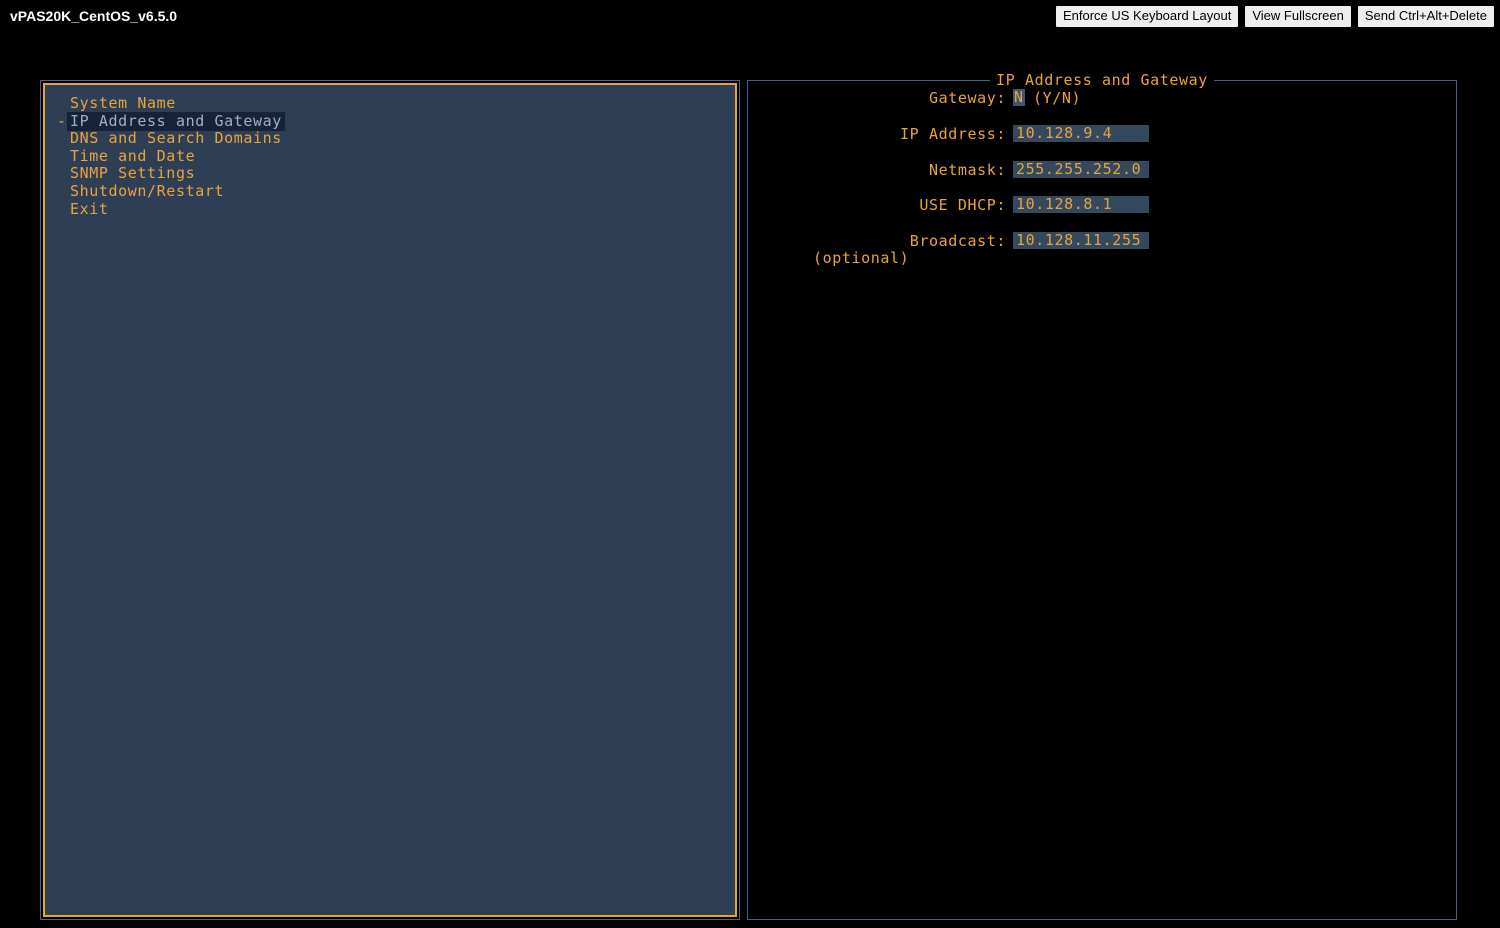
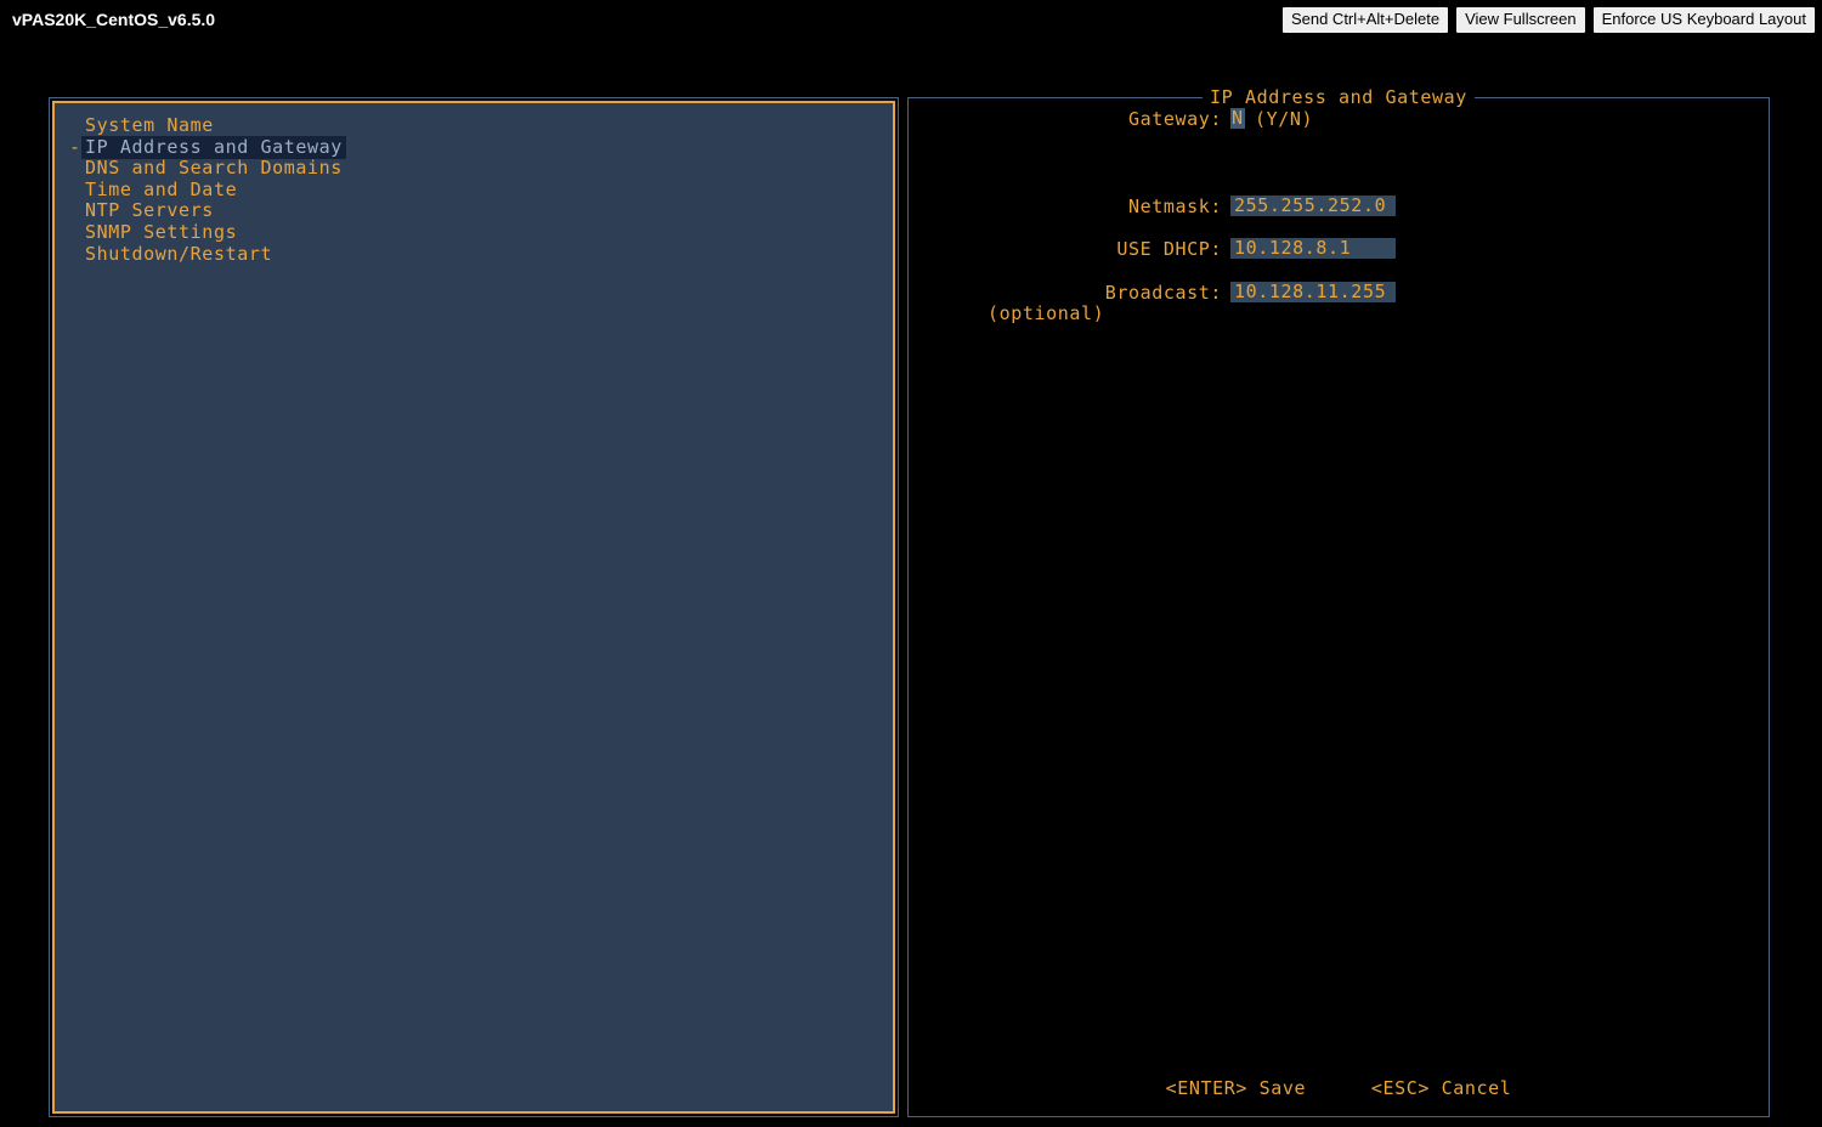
  vPAS20K_CentOS_v6.5.0
- Enforce US Keyboard Layout
+ Send Ctrl+Alt+Delete
  View Fullscreen
- Send Ctrl+Alt+Delete
+ Enforce US Keyboard Layout
  System Name
  -
  IP Address and Gateway
  DNS and Search Domains
  Time and Date
+ NTP Servers
  SNMP Settings
  Shutdown/Restart
- Exit
  IP Address and Gateway
  Gateway:
  N
  (Y/N)
- IP Address:
- 10.128.9.4
  Netmask:
  255.255.252.0
  USE DHCP:
  10.128.8.1
  Broadcast:
  10.128.11.255
  (optional)
+ <ENTER> Save <ESC> Cancel
